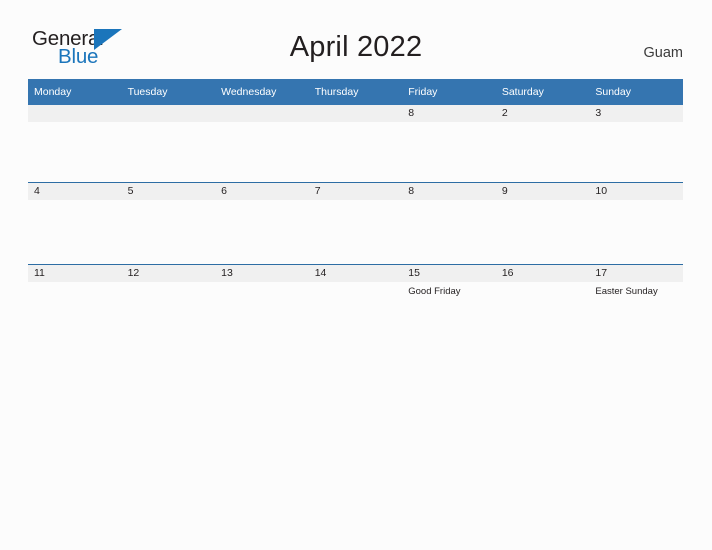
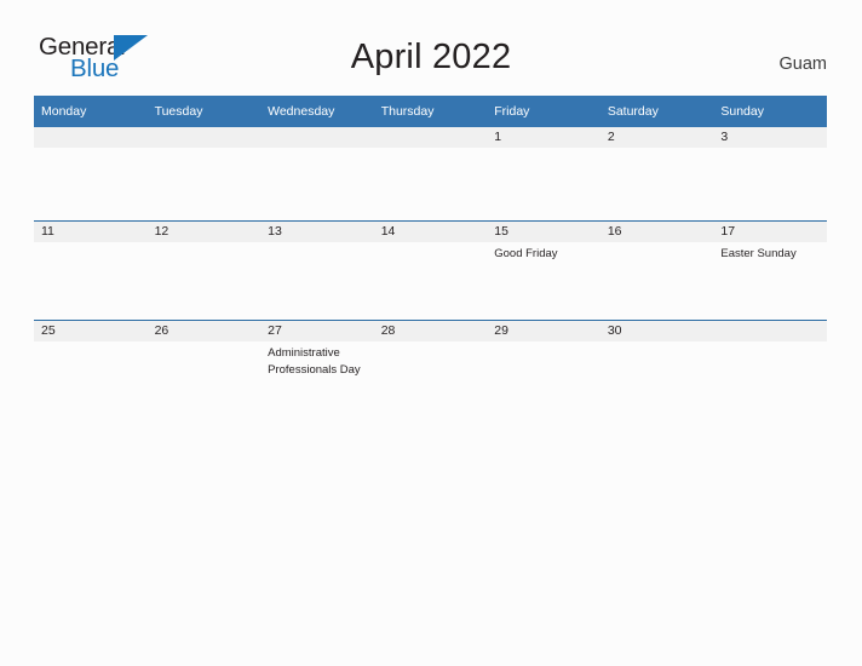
  General
  Blue
  April 2022
  Guam
  Monday	Tuesday	Wednesday	Thursday	Friday	Saturday	Sunday
- 				8	2	3
+ 				1	2	3
- 4	5	6	7	8	9	10
  11	12	13	14	15Good Friday	16	17Easter Sunday
+ 25	26	27Administrative Professionals Day	28	29	30
